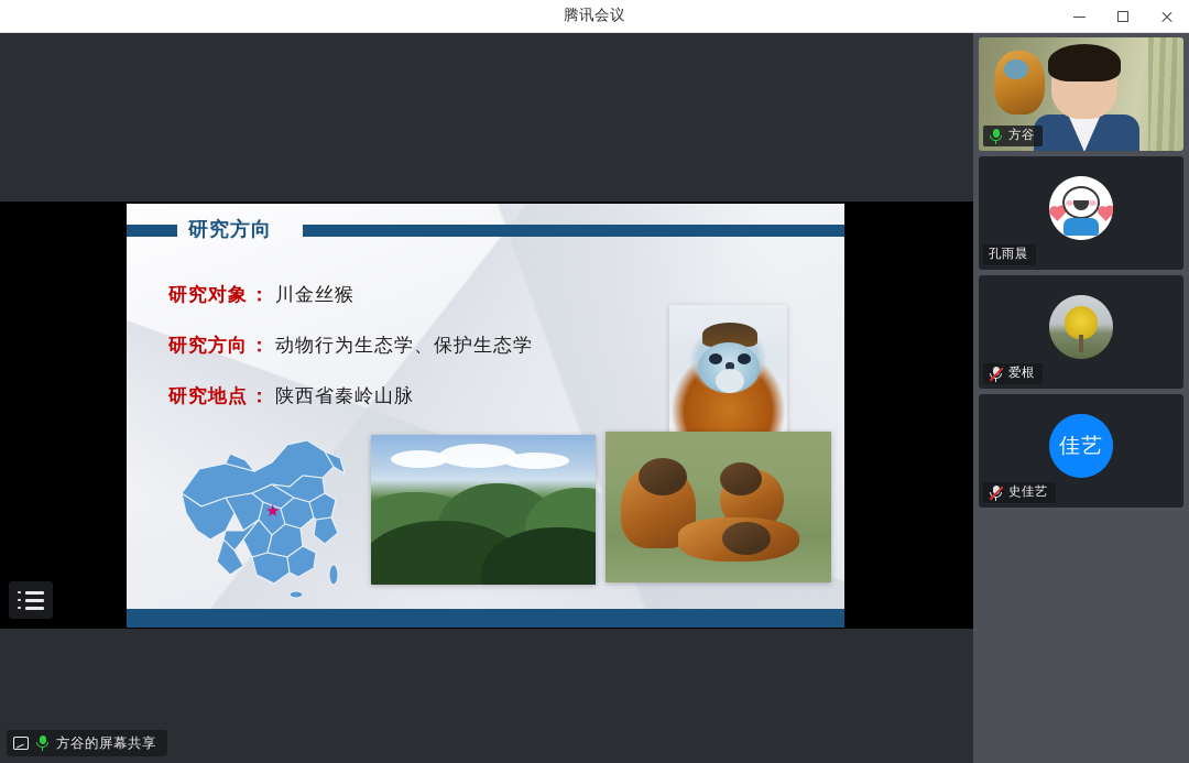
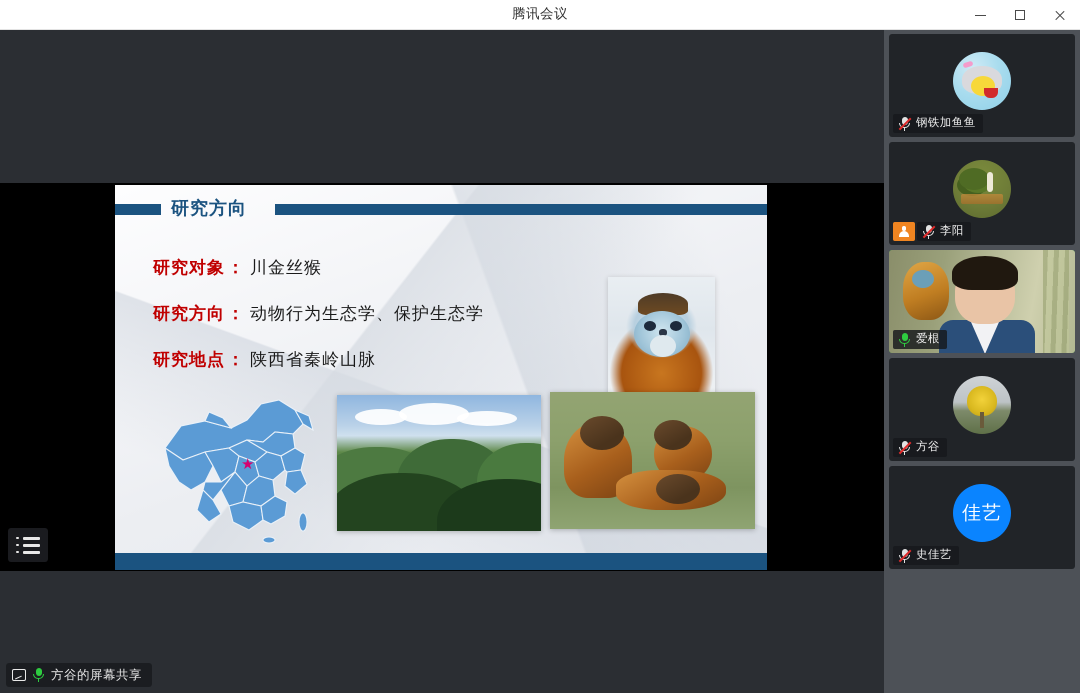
  腾讯会议
  研究方向
  研究对象
  ：
  川金丝猴
  研究方向
  ：
  动物行为生态学、保护生态学
  研究地点
  ：
  陕西省秦岭山脉
  ★
  方谷的屏幕共享
+ 钢铁加鱼鱼
+ 李阳
- 方谷
+ 爱根
- 孔雨晨
- 爱根
+ 方谷
  佳艺
  史佳艺
